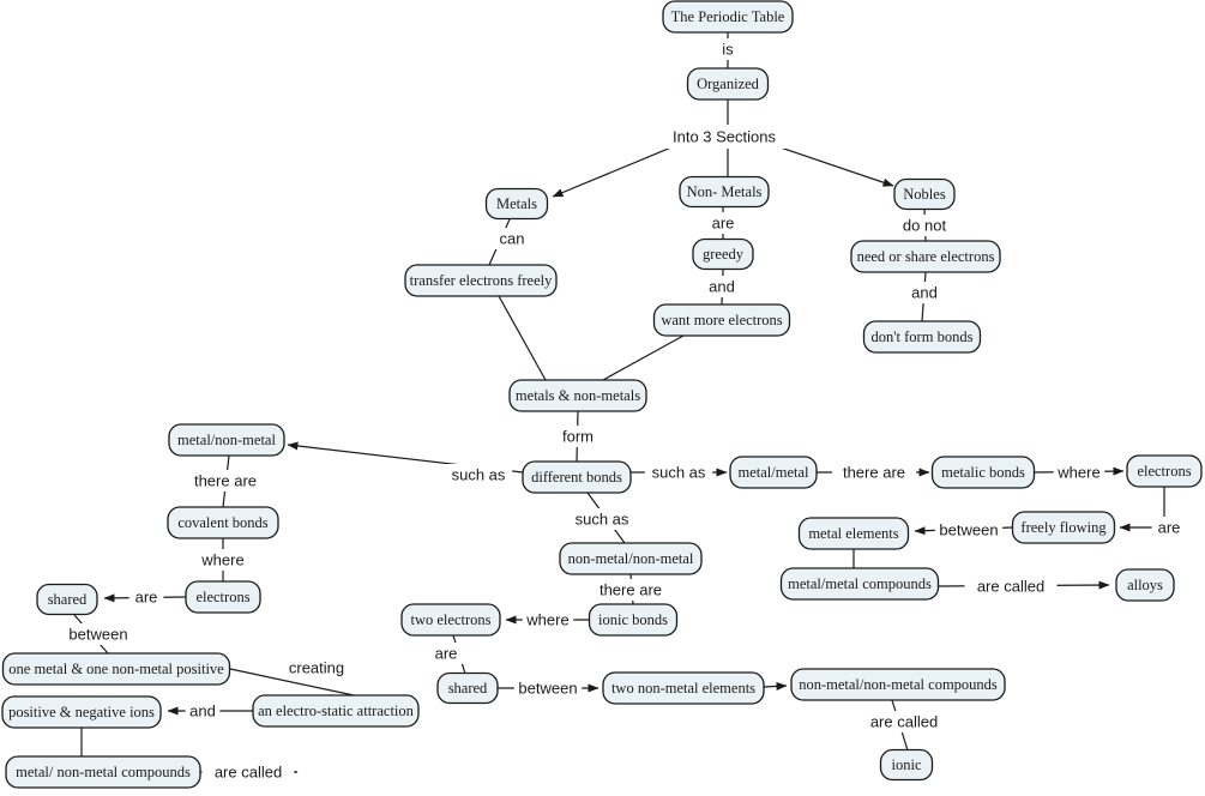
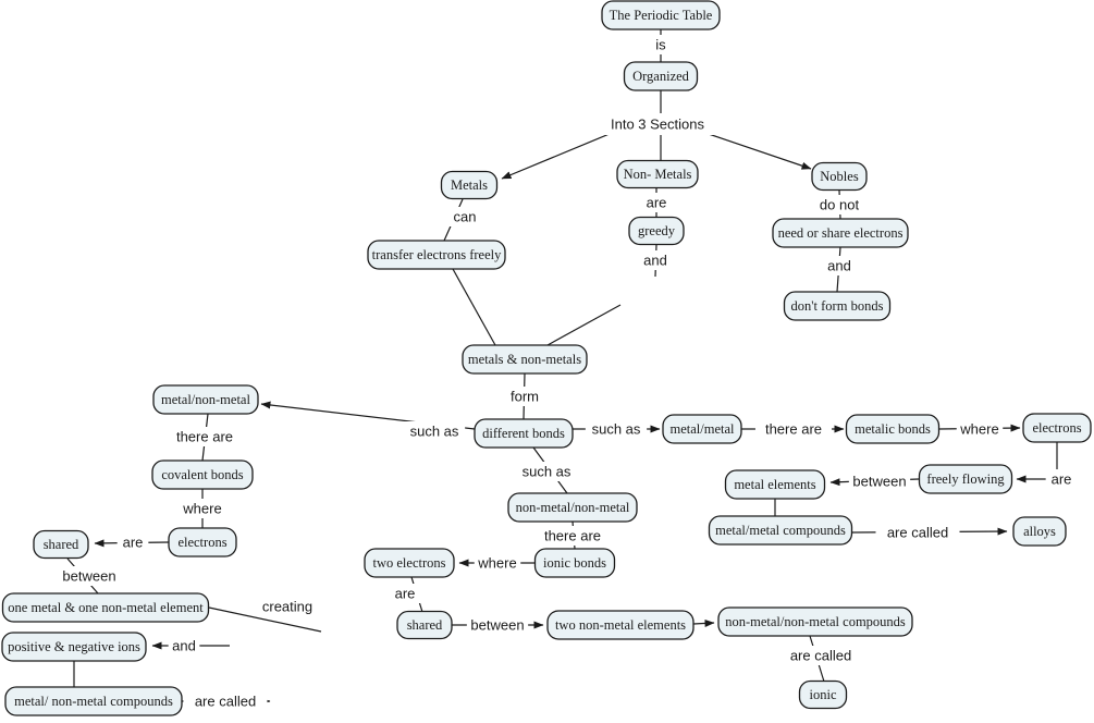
  is
  can
  are
  do not
  and
  and
  form
  such as
  such as
  such as
  there are
  there are
  where
  where
  are
  between
  there are
  are
  are called
  where
  between
  are
  creating
  and
  between
  are called
  are called
  Into 3 Sections
  The Periodic Table
  Organized
  Metals
  Non- Metals
  Nobles
  transfer electrons freely
  greedy
  need or share electrons
- want more electrons
  don't form bonds
  metals & non-metals
  metal/non-metal
  different bonds
  metal/metal
  metalic bonds
  electrons
  covalent bonds
  metal elements
  freely flowing
  non-metal/non-metal
  metal/metal compounds
  alloys
  shared
  electrons
  two electrons
  ionic bonds
- one metal & one non-metal positive
+ one metal & one non-metal element
  non-metal/non-metal compounds
  positive & negative ions
- an electro-static attraction
  shared
  two non-metal elements
  ionic
  metal/ non-metal compounds
